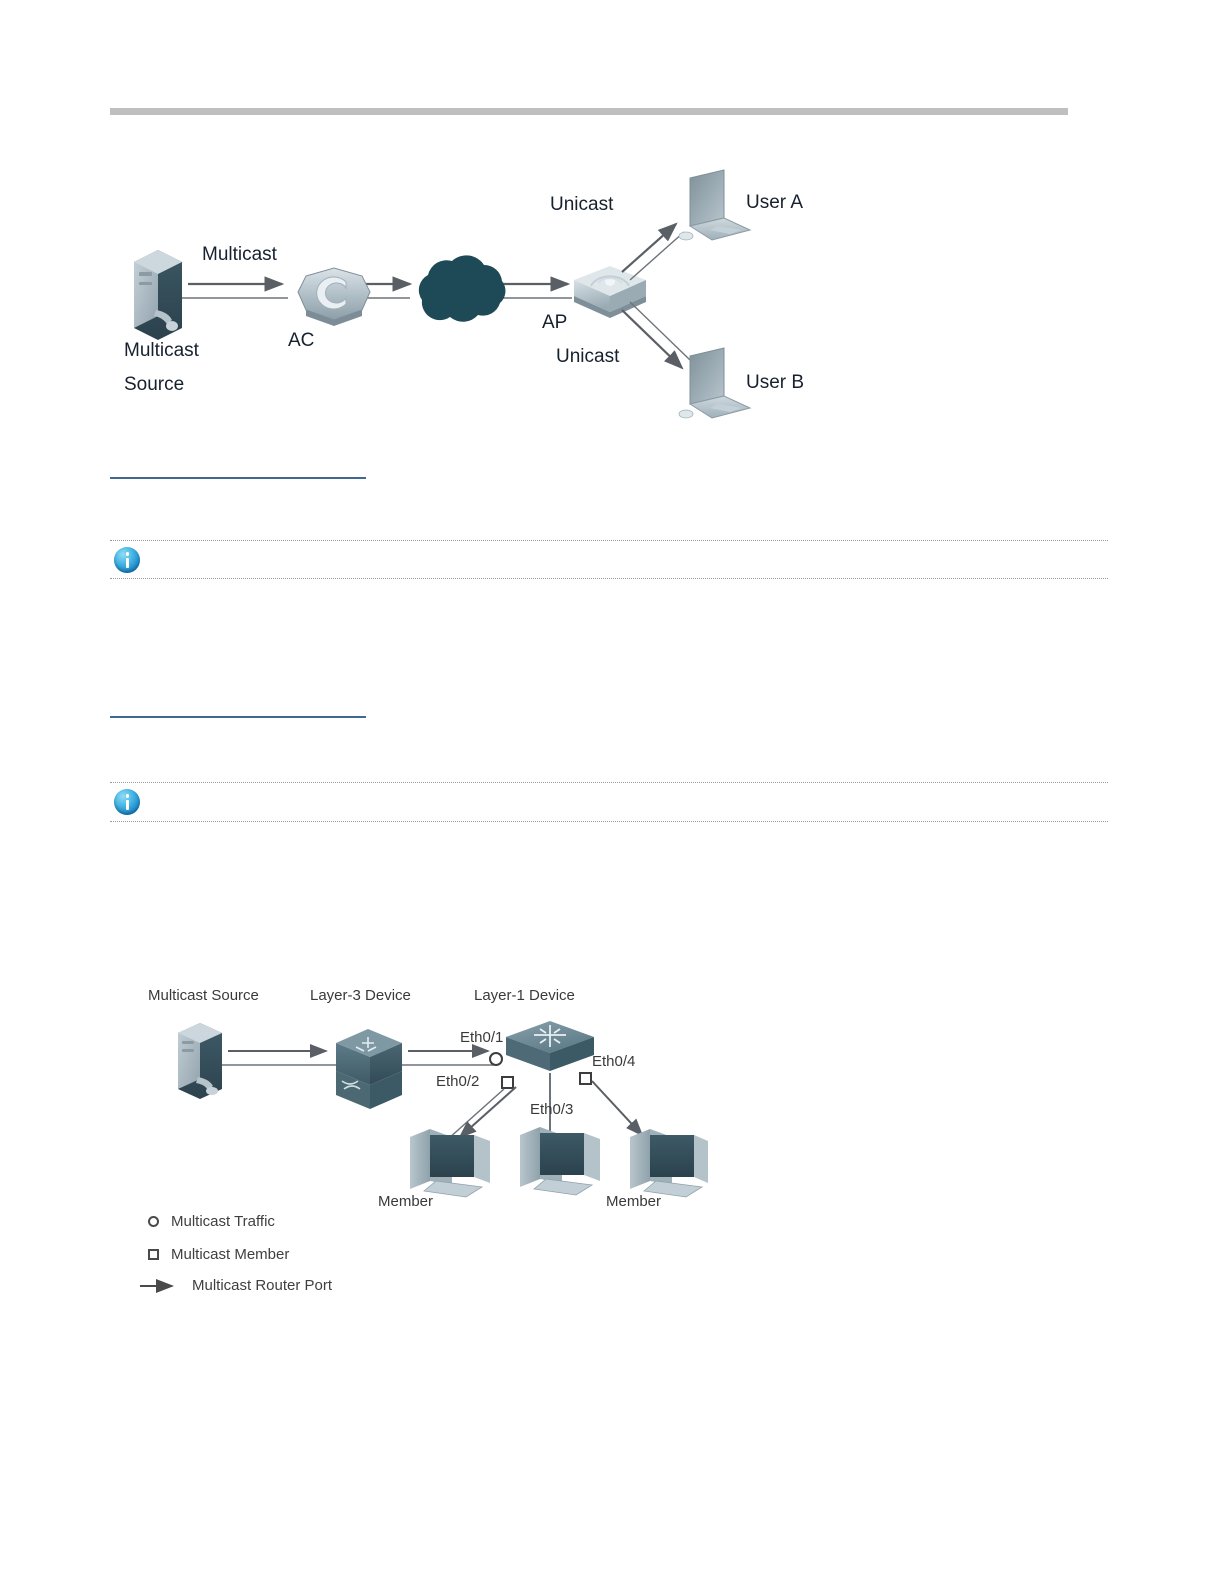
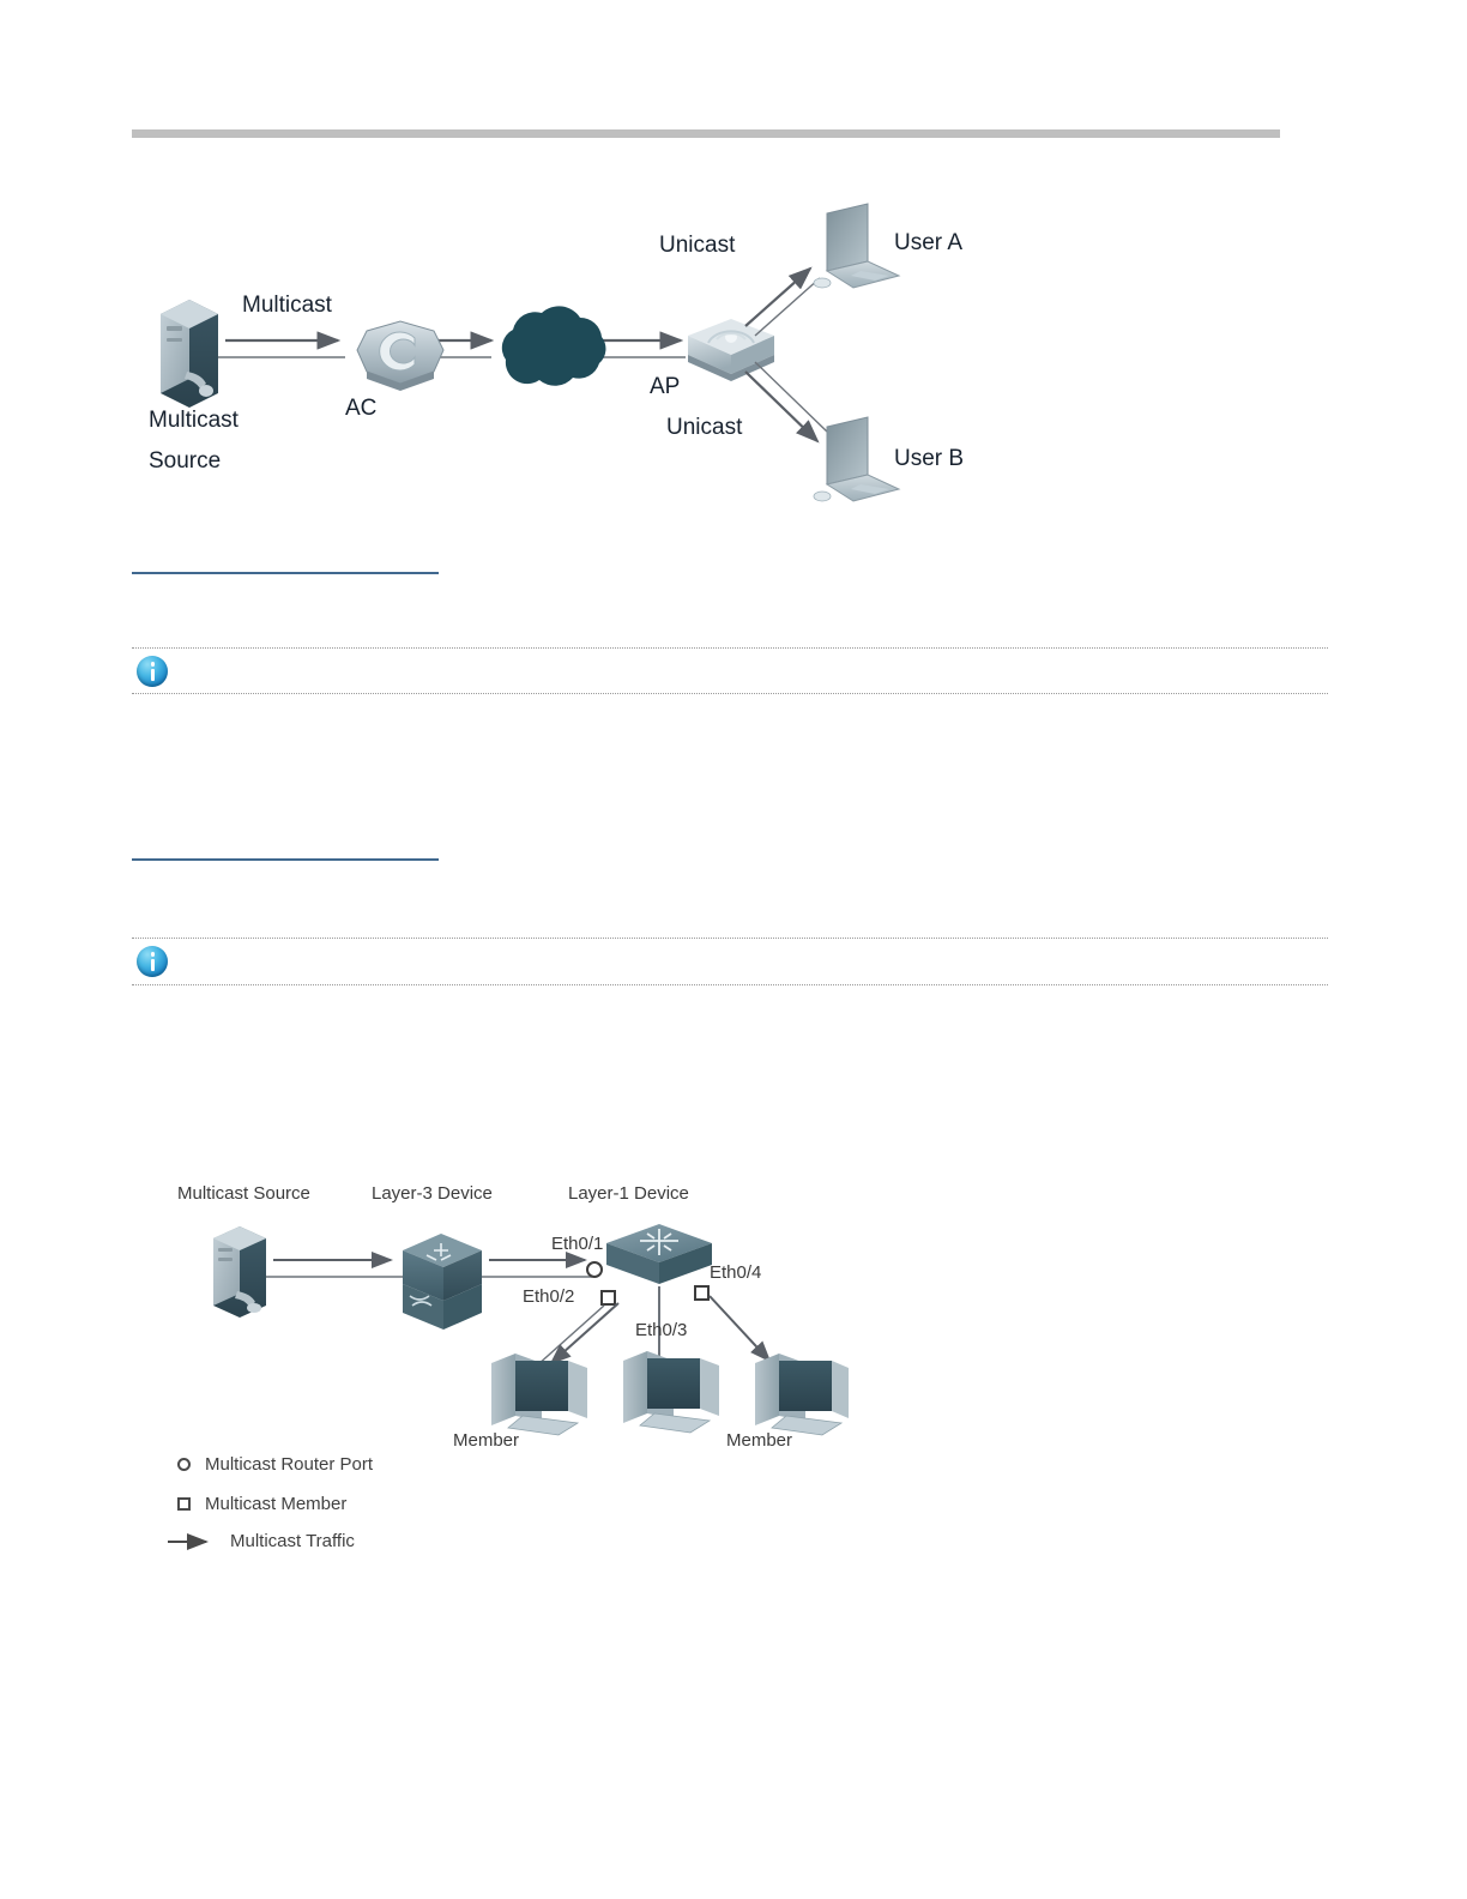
  Multicast
  Multicast
  Source
  AC
  AP
  Unicast
  Unicast
  User A
  User B
  Multicast Source
  Layer-3 Device
  Layer-1 Device
  Eth0/1
  Eth0/2
  Eth0/3
  Eth0/4
  Member
  Member
- Multicast Traffic
+ Multicast Router Port
  Multicast Member
- Multicast Router Port
+ Multicast Traffic
